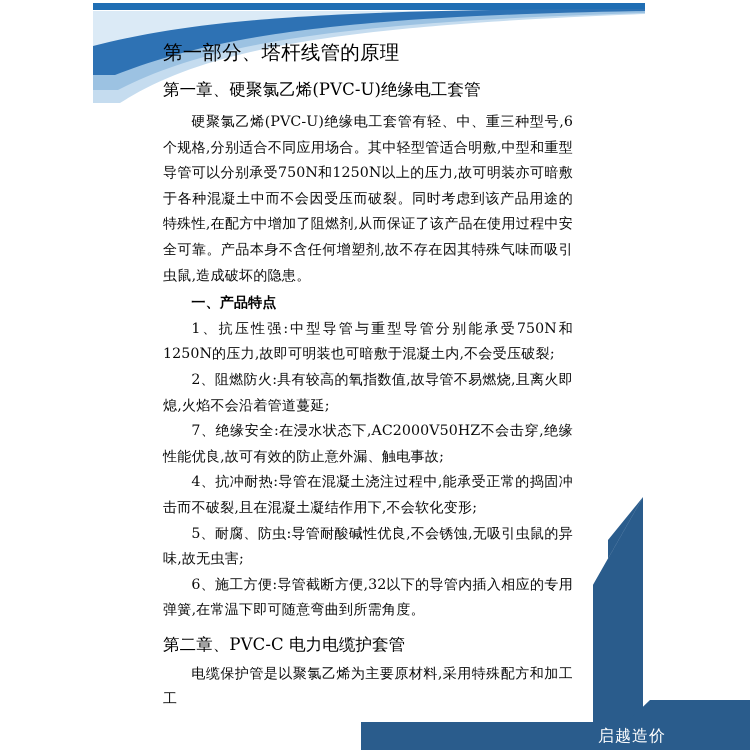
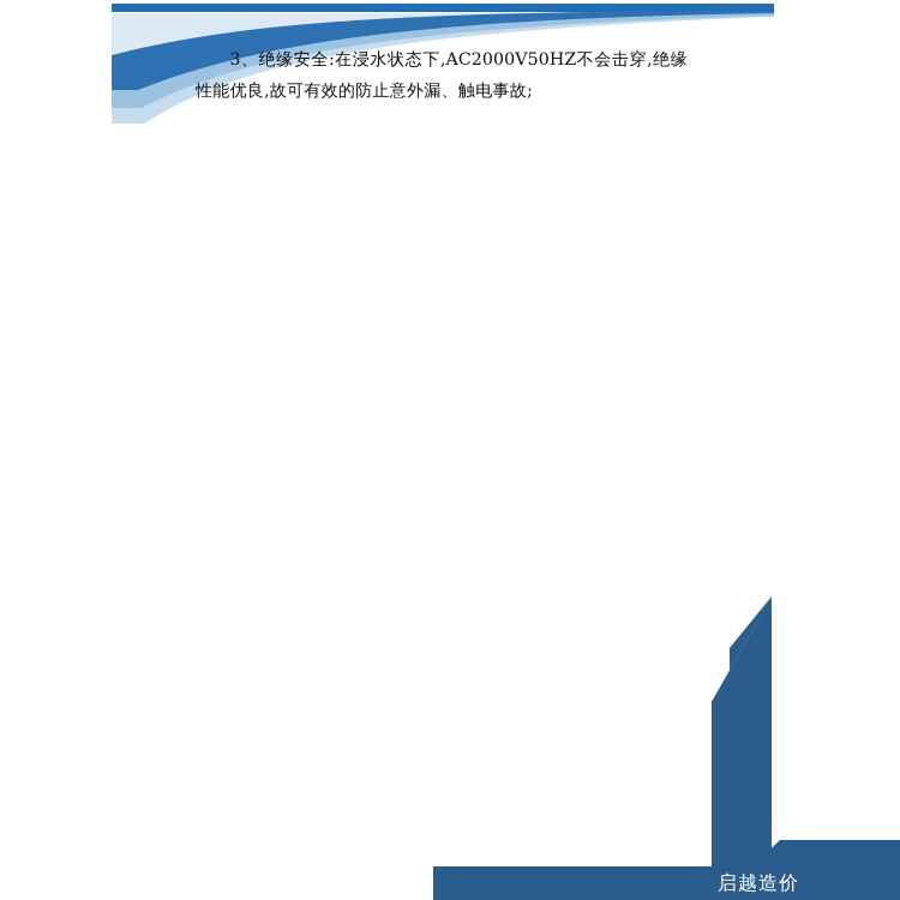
- 第一部分、塔杆线管的原理
- 第一章、硬聚氯乙烯(PVC-U)绝缘电工套管
- 硬聚氯乙烯(PVC-U)绝缘电工套管有轻、中、重三种型号,6个规格,分别适合不同应用场合。其中轻型管适合明敷,中型和重型导管可以分别承受750N和1250N以上的压力,故可明装亦可暗敷于各种混凝土中而不会因受压而破裂。同时考虑到该产品用途的特殊性,在配方中增加了阻燃剂,从而保证了该产品在使用过程中安全可靠。产品本身不含任何增塑剂,故不存在因其特殊气味而吸引虫鼠,造成破坏的隐患。
- 一、产品特点
- 1、抗压性强:中型导管与重型导管分别能承受750N和1250N的压力,故即可明装也可暗敷于混凝土内,不会受压破裂;
- 2、阻燃防火:具有较高的氧指数值,故导管不易燃烧,且离火即熄,火焰不会沿着管道蔓延;
- 7、绝缘安全:在浸水状态下,AC2000V50HZ不会击穿,绝缘性能优良,故可有效的防止意外漏、触电事故;
+ 3、绝缘安全:在浸水状态下,AC2000V50HZ不会击穿,绝缘性能优良,故可有效的防止意外漏、触电事故;
- 4、抗冲耐热:导管在混凝土浇注过程中,能承受正常的捣固冲击而不破裂,且在混凝土凝结作用下,不会软化变形;
- 5、耐腐、防虫:导管耐酸碱性优良,不会锈蚀,无吸引虫鼠的异味,故无虫害;
- 6、施工方便:导管截断方便,32以下的导管内插入相应的专用弹簧,在常温下即可随意弯曲到所需角度。
- 第二章、PVC-C 电力电缆护套管
- 电缆保护管是以聚氯乙烯为主要原材料,采用特殊配方和加工工
  启越造价
